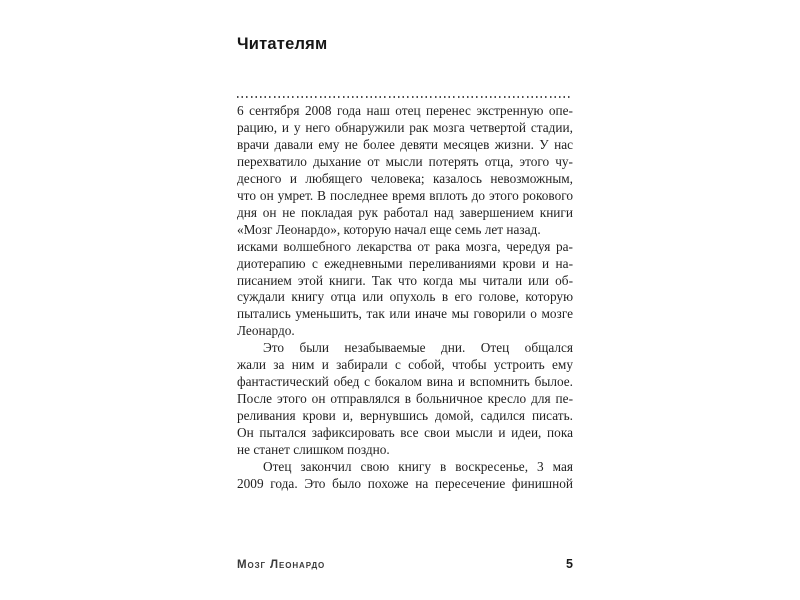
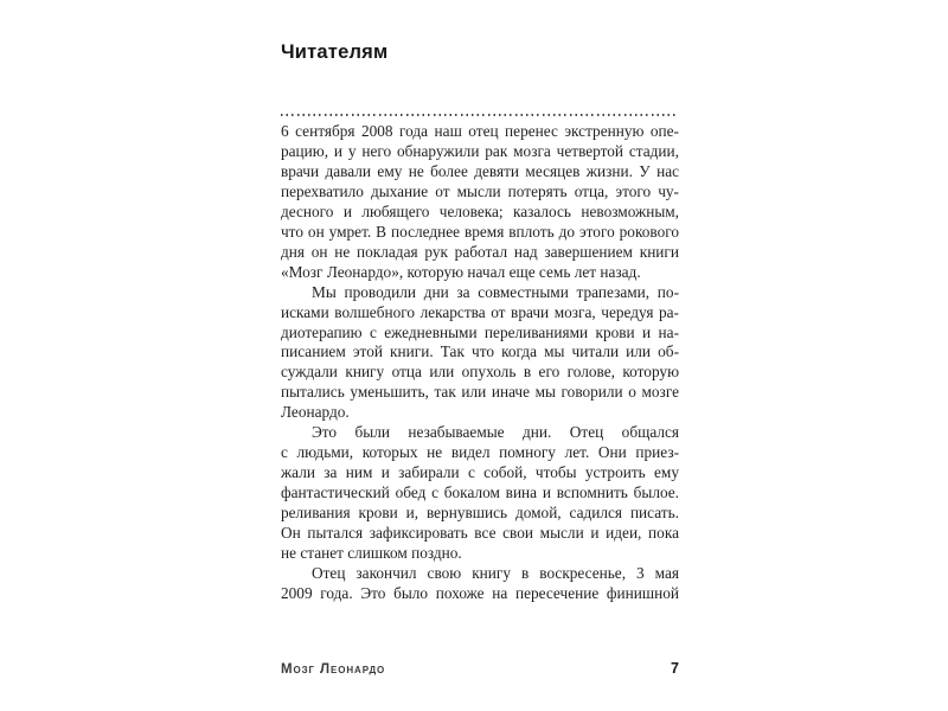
  Читателям
  6 сентября 2008 года наш отец перенес экстренную опе-
  рацию, и у него обнаружили рак мозга четвертой стадии,
  врачи давали ему не более девяти месяцев жизни. У нас
  перехватило дыхание от мысли потерять отца, этого чу-
  десного и любящего человека; казалось невозможным,
  что он умрет. В последнее время вплоть до этого рокового
  дня он не покладая рук работал над завершением книги
  «Мозг Леонардо», которую начал еще семь лет назад.
+ Мы проводили дни за совместными трапезами, по-
- исками волшебного лекарства от рака мозга, чередуя ра-
+ исками волшебного лекарства от врачи мозга, чередуя ра-
  диотерапию с ежедневными переливаниями крови и на-
  писанием этой книги. Так что когда мы читали или об-
  суждали книгу отца или опухоль в его голове, которую
  пытались уменьшить, так или иначе мы говорили о мозге
  Леонардо.
  Это были незабываемые дни. Отец общался
+ с людьми, которых не видел помногу лет. Они приез-
  жали за ним и забирали с собой, чтобы устроить ему
  фантастический обед с бокалом вина и вспомнить былое.
- После этого он отправлялся в больничное кресло для пе-
  реливания крови и, вернувшись домой, садился писать.
  Он пытался зафиксировать все свои мысли и идеи, пока
  не станет слишком поздно.
  Отец закончил свою книгу в воскресенье, 3 мая
  2009 года. Это было похоже на пересечение финишной
  Мозг Леонардо
- 5
+ 7
